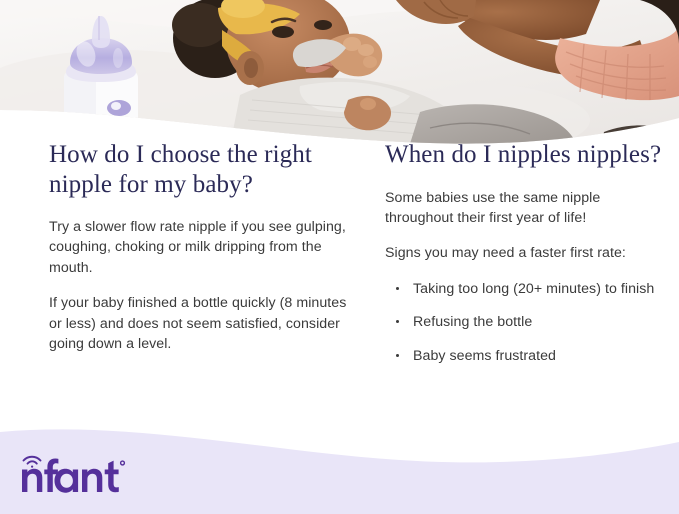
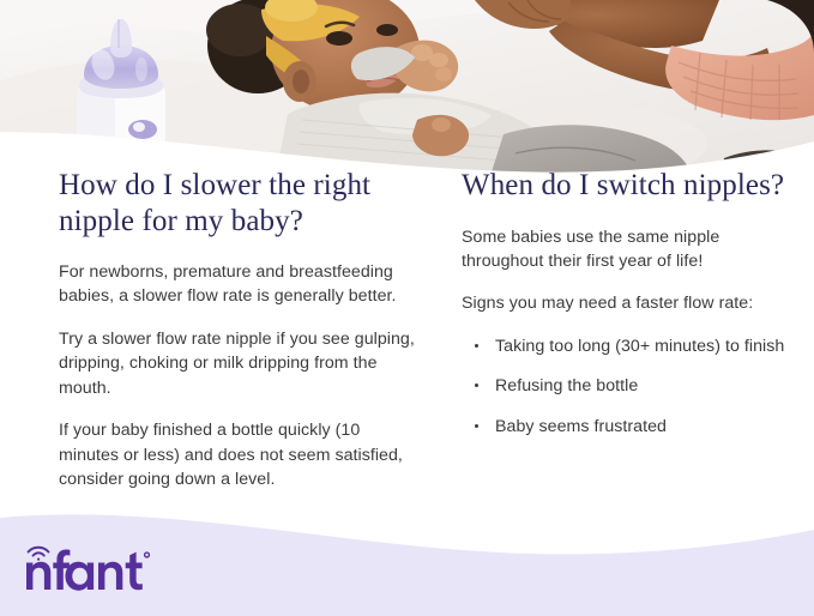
- How do I choose the right nipple for my baby?
+ How do I slower the right nipple for my baby?
+ For newborns, premature and breastfeeding babies, a slower flow rate is generally better.
- Try a slower flow rate nipple if you see gulping, coughing, choking or milk dripping from the mouth.
+ Try a slower flow rate nipple if you see gulping, dripping, choking or milk dripping from the mouth.
- If your baby finished a bottle quickly (8 minutes or less) and does not seem satisfied, consider going down a level.
+ If your baby finished a bottle quickly (10 minutes or less) and does not seem satisfied, consider going down a level.
- When do I nipples nipples?
+ When do I switch nipples?
  Some babies use the same nipple throughout their first year of life!
- Signs you may need a faster first rate:
+ Signs you may need a faster flow rate:
- Taking too long (20+ minutes) to finish
+ Taking too long (30+ minutes) to finish
  Refusing the bottle
  Baby seems frustrated
